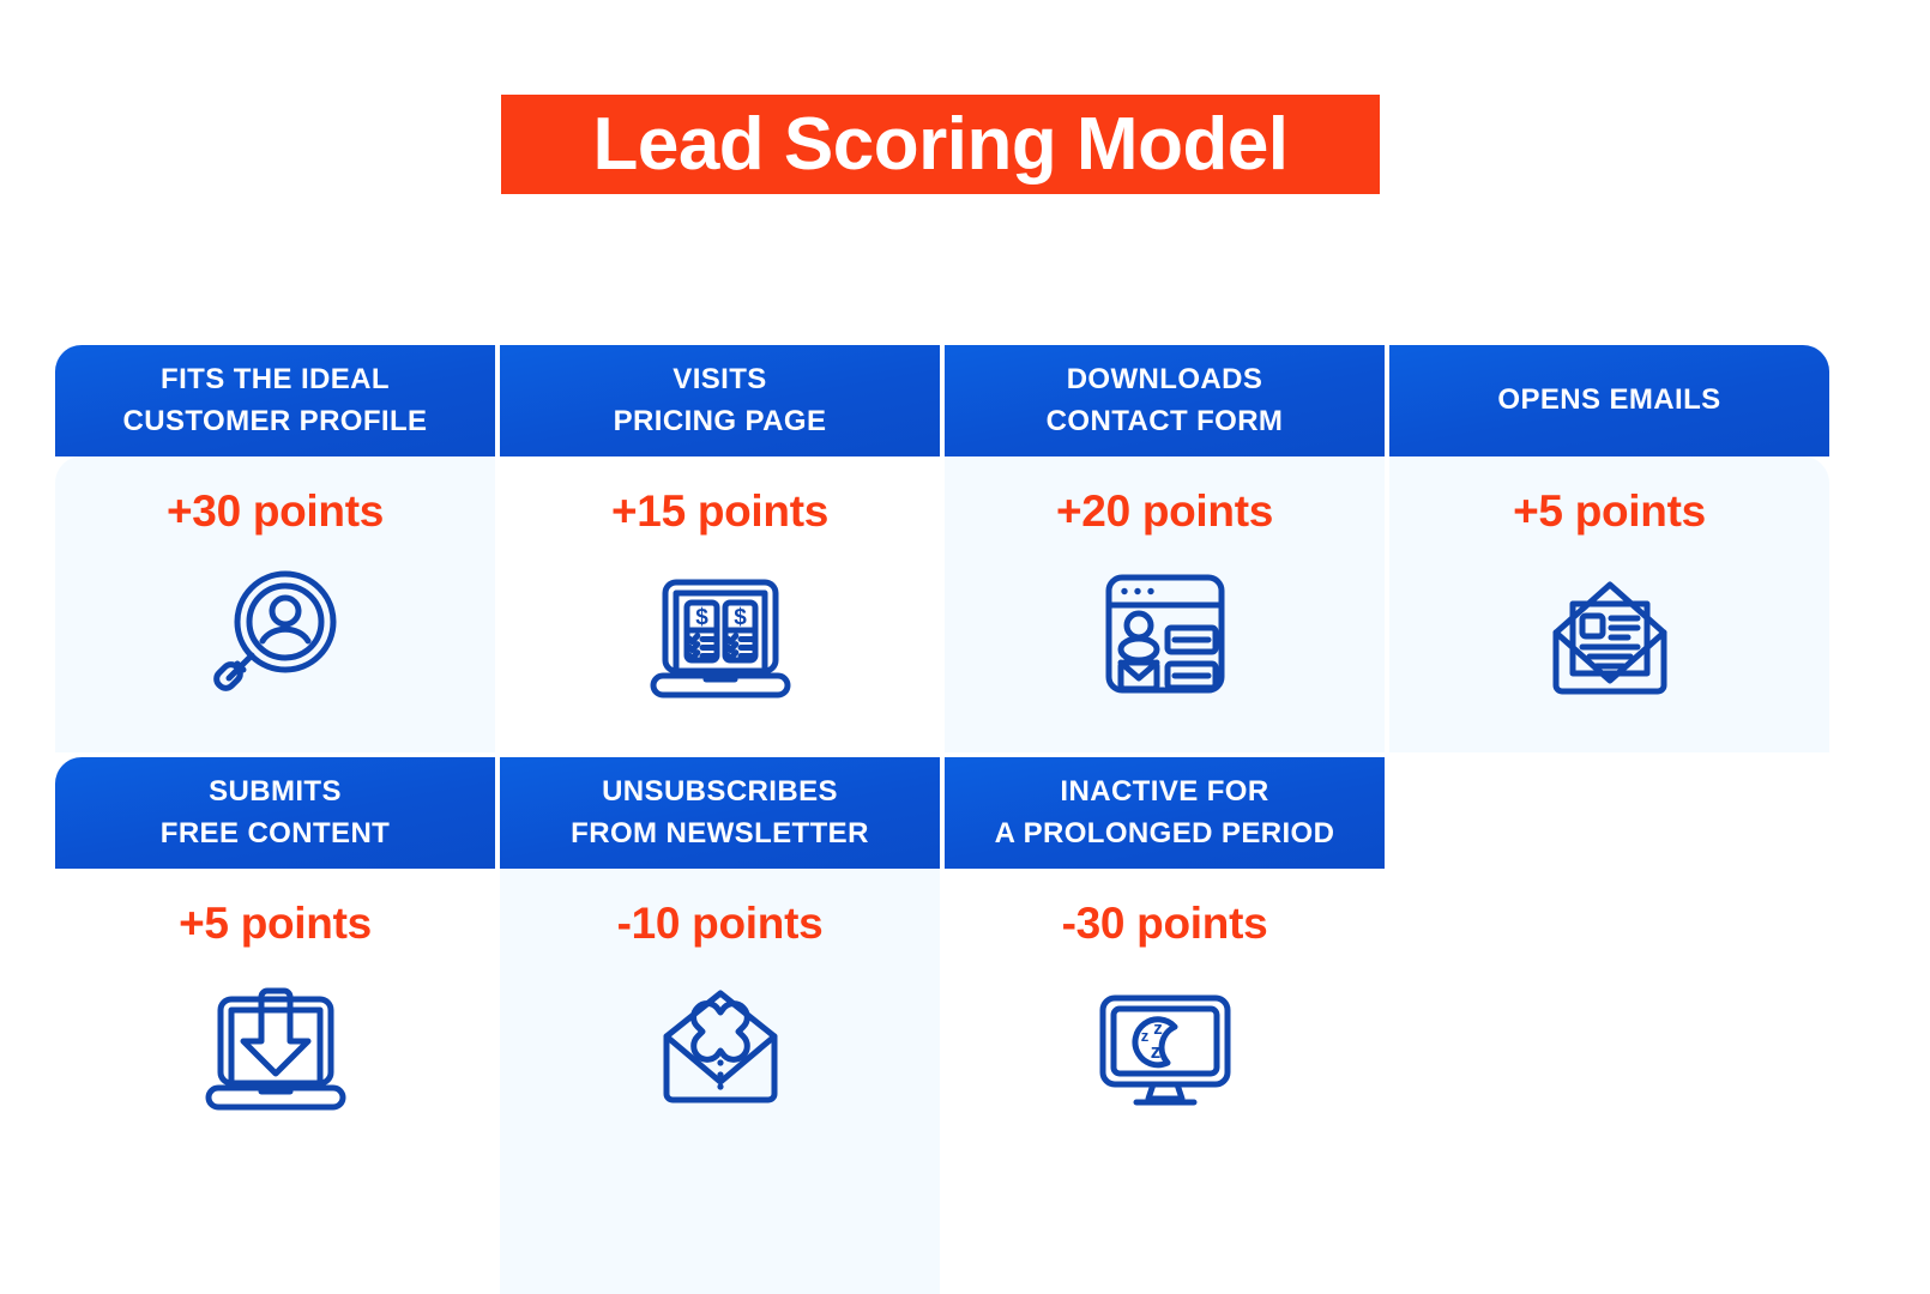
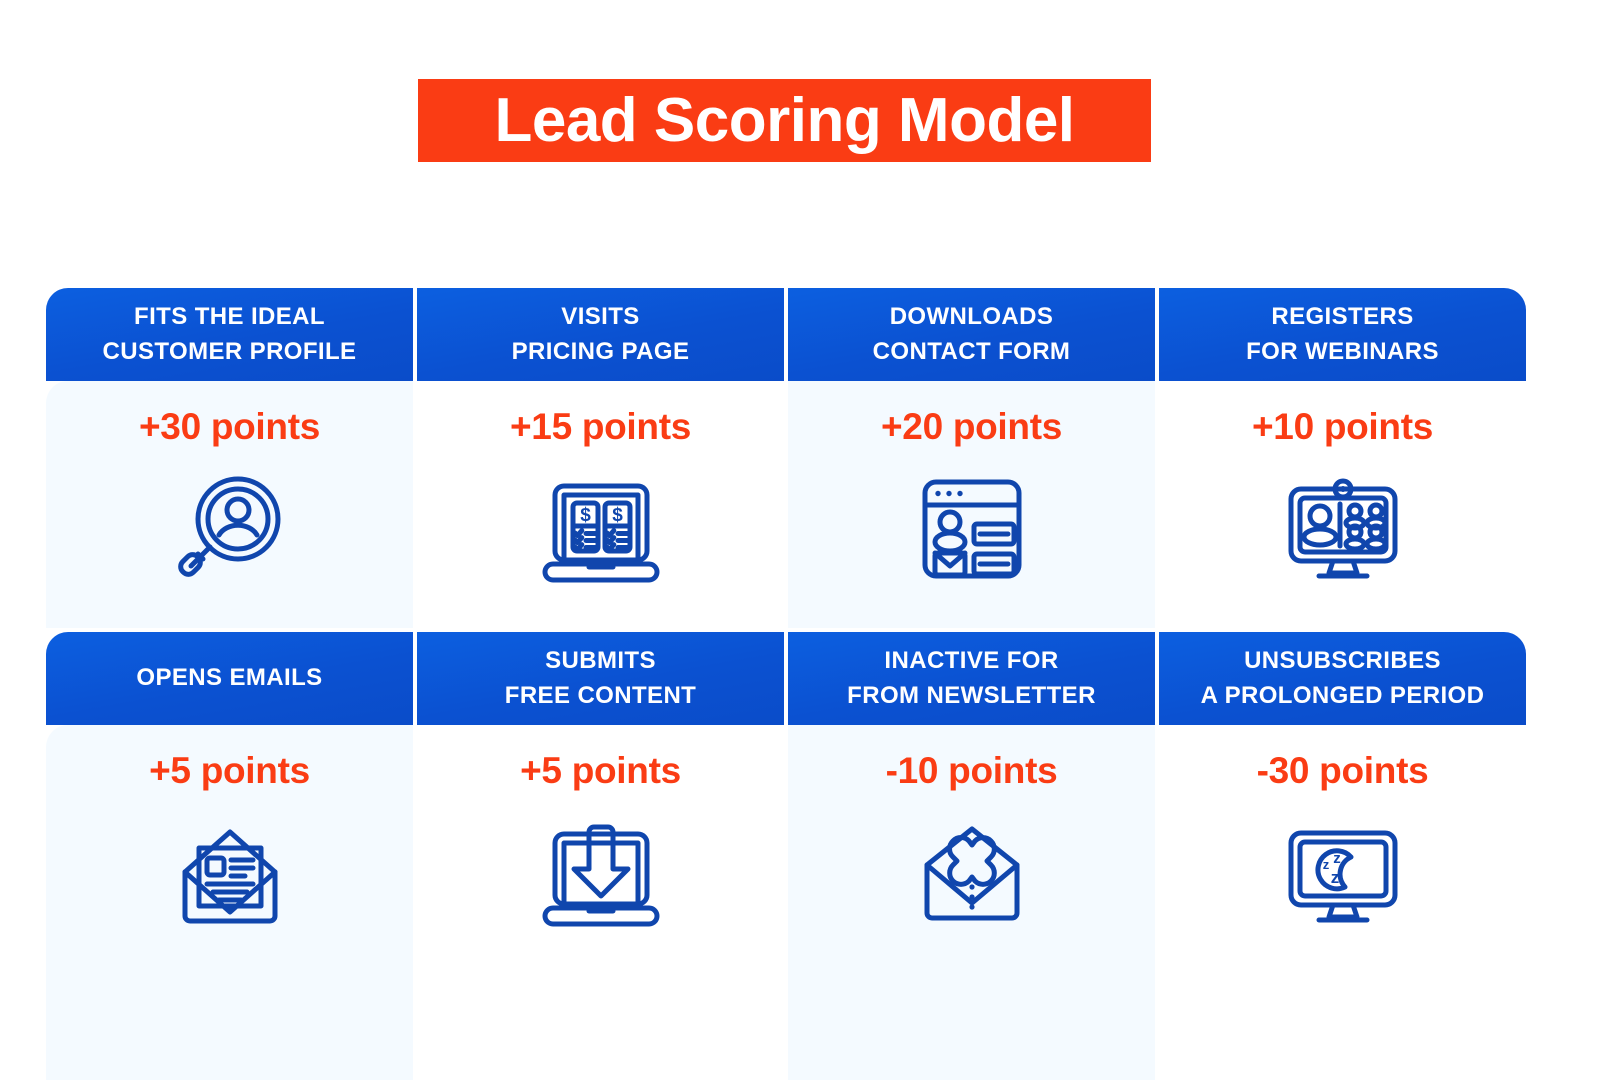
  Lead Scoring Model
  FITS THE IDEAL
  CUSTOMER PROFILE
  +30 points
  VISITS
  PRICING PAGE
  +15 points
  $
  $
  DOWNLOADS
  CONTACT FORM
  +20 points
+ REGISTERS
+ FOR WEBINARS
+ +10 points
  OPENS EMAILS
  +5 points
  SUBMITS
  FREE CONTENT
  +5 points
- UNSUBSCRIBES
+ INACTIVE FOR
  FROM NEWSLETTER
  -10 points
- INACTIVE FOR
+ UNSUBSCRIBES
  A PROLONGED PERIOD
  -30 points
  z
  z
  z
